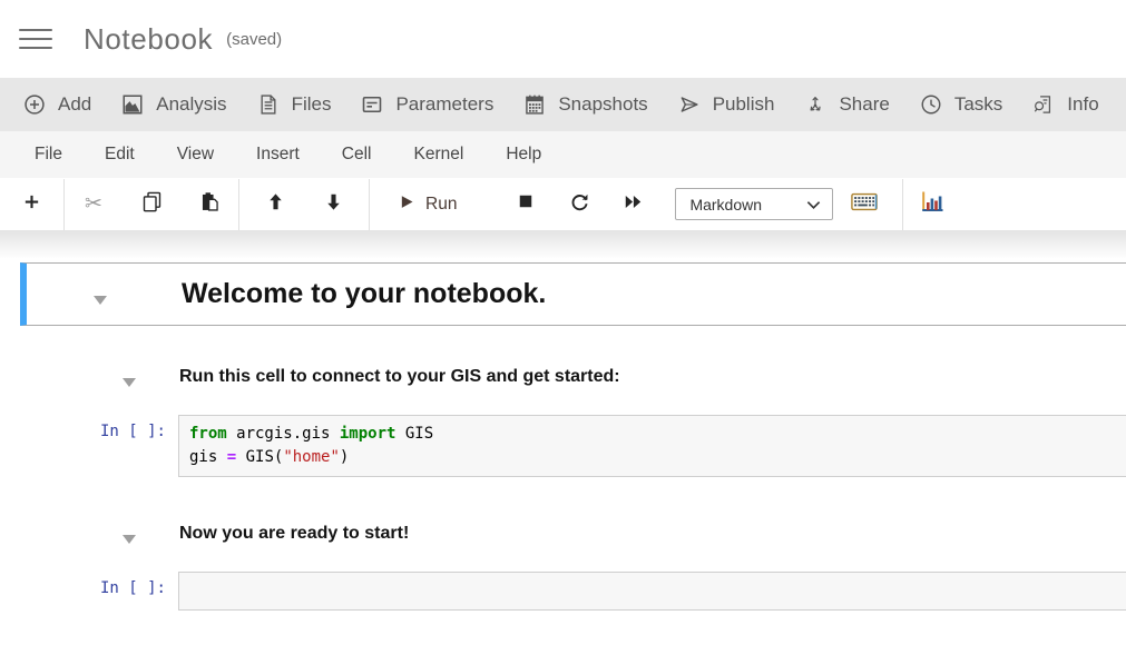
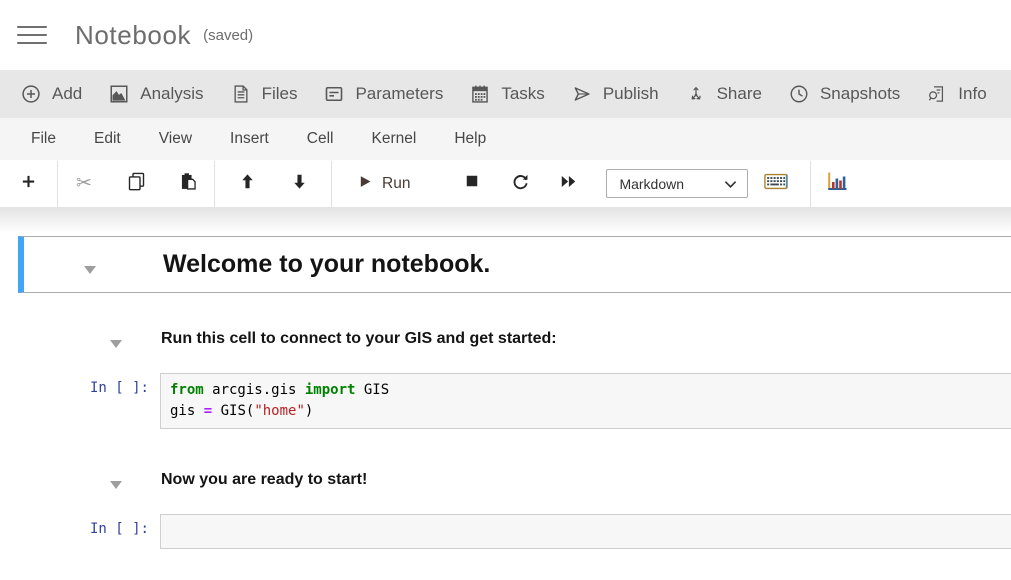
  Notebook
  (saved)
  Add
  Analysis
  Files
  Parameters
- Snapshots
+ Tasks
  Publish
  Share
- Tasks
+ Snapshots
  Info
  File
  Edit
  View
  Insert
  Cell
  Kernel
  Help
  ✂
  Run
  Markdown
  Welcome to your notebook.
  Run this cell to connect to your GIS and get started:
  In [ ]:
  from arcgis.gis import GIS
  gis = GIS("home")
  Now you are ready to start!
  In [ ]:
